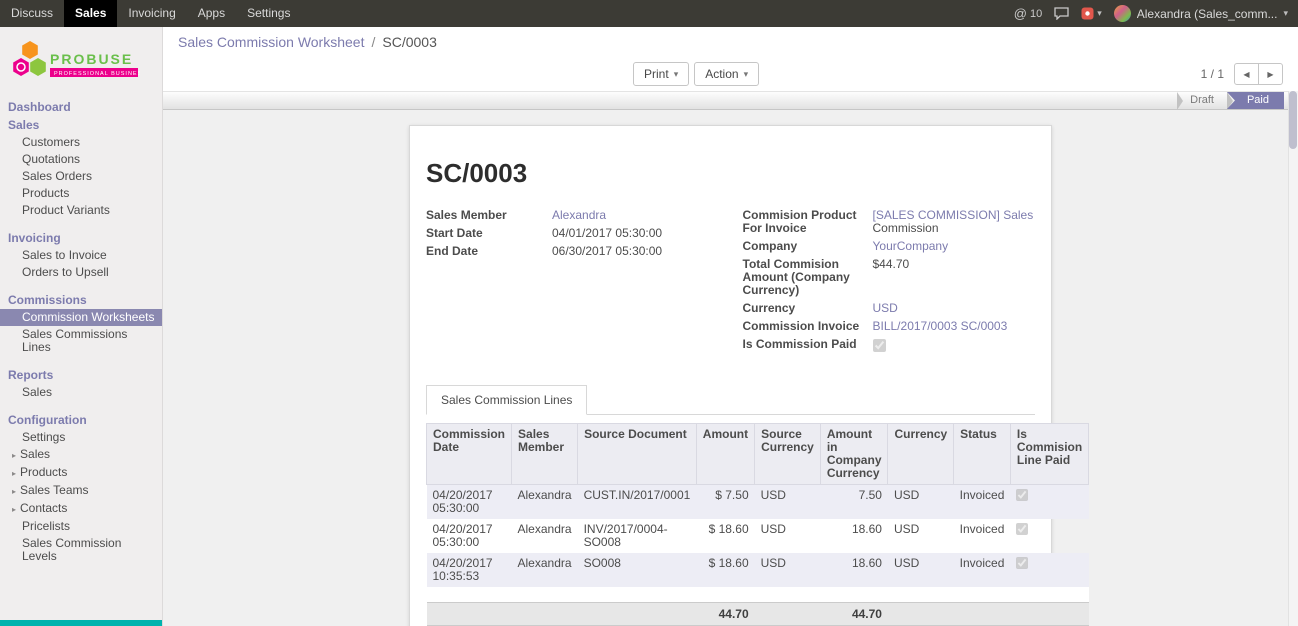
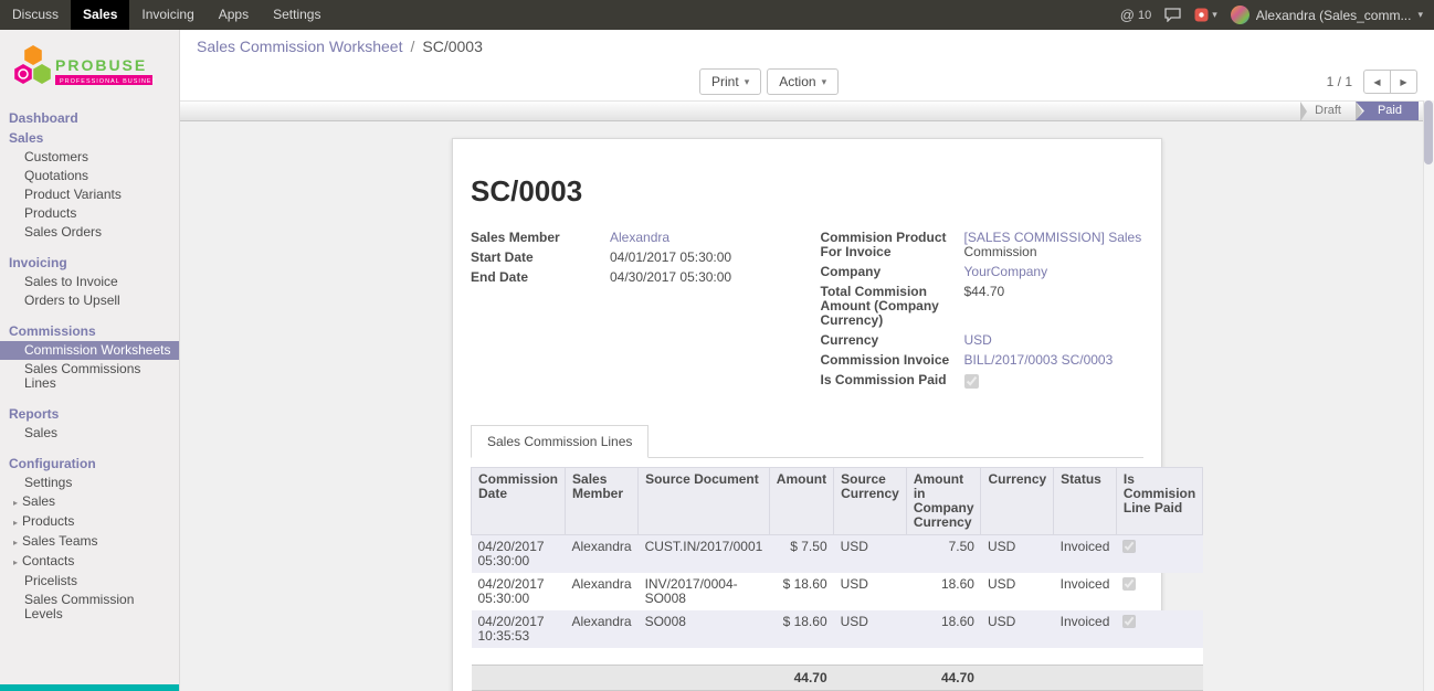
  Discuss
  Sales
  Invoicing
  Apps
  Settings
  @
  10
  ▾
  Alexandra (Sales_comm...
  ▾
  PROBUSE
  Dashboard
  Sales
  Customers
  Quotations
- Sales Orders
+ Product Variants
  Products
- Product Variants
+ Sales Orders
  Invoicing
  Sales to Invoice
  Orders to Upsell
  Commissions
  Commission Worksheets
  Sales Commissions Lines
  Reports
  Sales
  Configuration
  Settings
  ▸ Sales
  ▸ Products
  ▸ Sales Teams
  ▸ Contacts
  Pricelists
  Sales Commission Levels
  Sales Commission Worksheet
  /
  SC/0003
  Print
  ▾
  Action
  ▾
  1 / 1
  ◀
  ▶
  Draft
  Paid
  SC/0003
  Sales Member
  Alexandra
  Start Date
  04/01/2017 05:30:00
  End Date
- 06/30/2017 05:30:00
+ 04/30/2017 05:30:00
  Commision Product For Invoice
  [SALES COMMISSION] Sales Commission
  Company
  YourCompany
  Total Commision Amount (Company Currency)
  $44.70
  Currency
  USD
  Commission Invoice
  BILL/2017/0003 SC/0003
  Is Commission Paid
  Sales Commission Lines
  Commission Date	Sales Member	Source Document	Amount	Source Currency	Amount in Company Currency	Currency	Status	Is Commision Line Paid
  04/20/2017 05:30:00	Alexandra	CUST.IN/2017/0001	$ 7.50	USD	7.50	USD	Invoiced
  04/20/2017 05:30:00	Alexandra	INV/2017/0004-SO008	$ 18.60	USD	18.60	USD	Invoiced
  04/20/2017 10:35:53	Alexandra	SO008	$ 18.60	USD	18.60	USD	Invoiced
  			44.70		44.70
